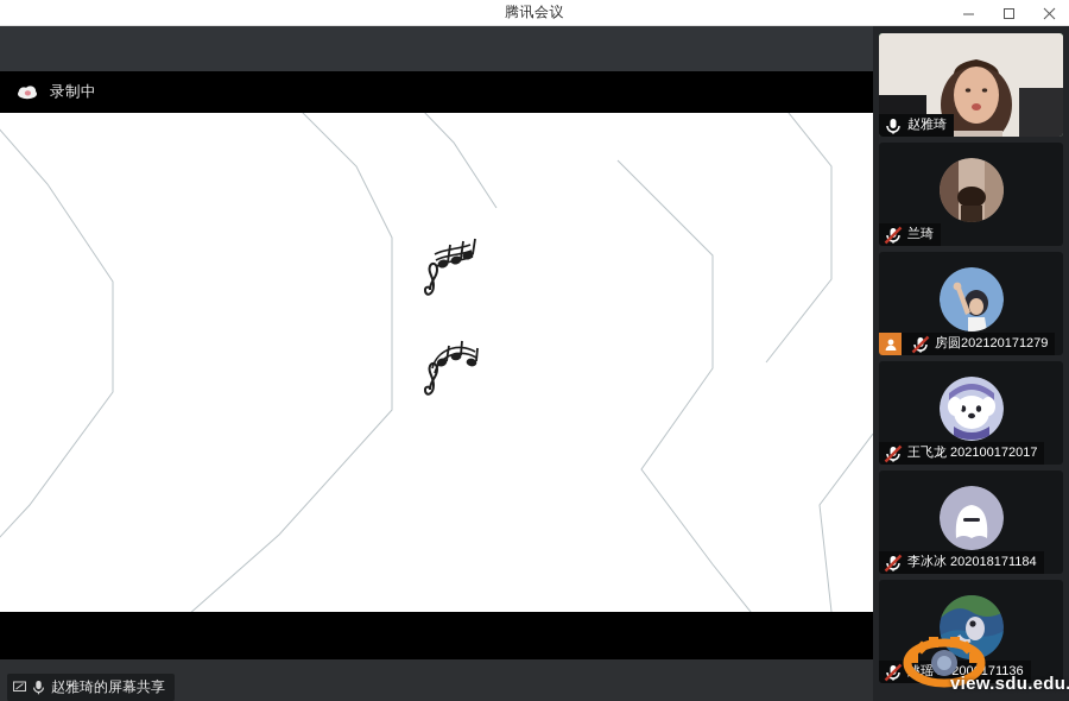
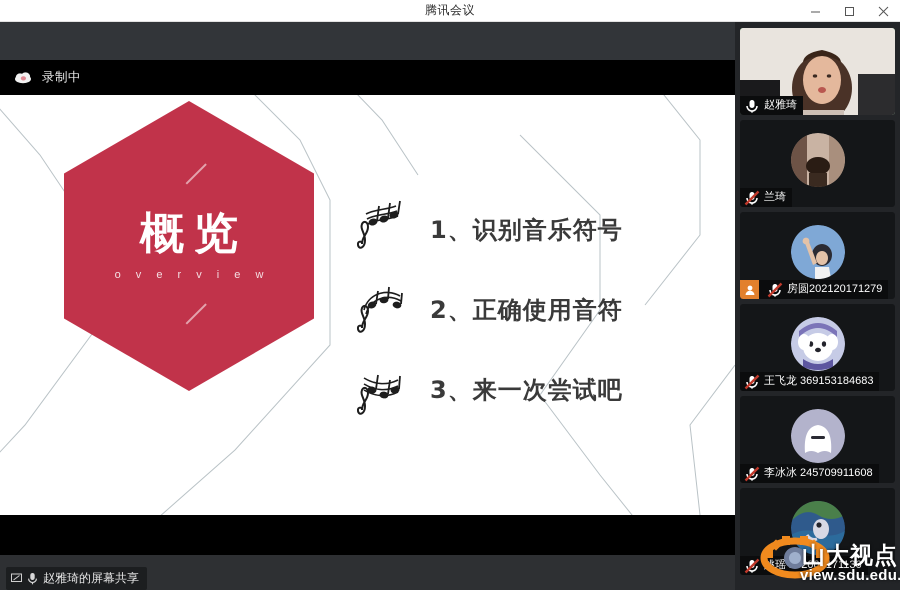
  腾讯会议
  录制中
+ 概览
+ o v e r v i e w
+ 1、识别音乐符号
+ 2、正确使用音符
+ 3、来一次尝试吧
  赵雅琦的屏幕共享
  赵雅琦
  兰琦
  房圆202120171279
- 王飞龙 202100172017
+ 王飞龙 369153184683
- 李冰冰 202018171184
+ 李冰冰 245709911608
  瑶200171136
+ 山大视点
  view.sdu.edu.
